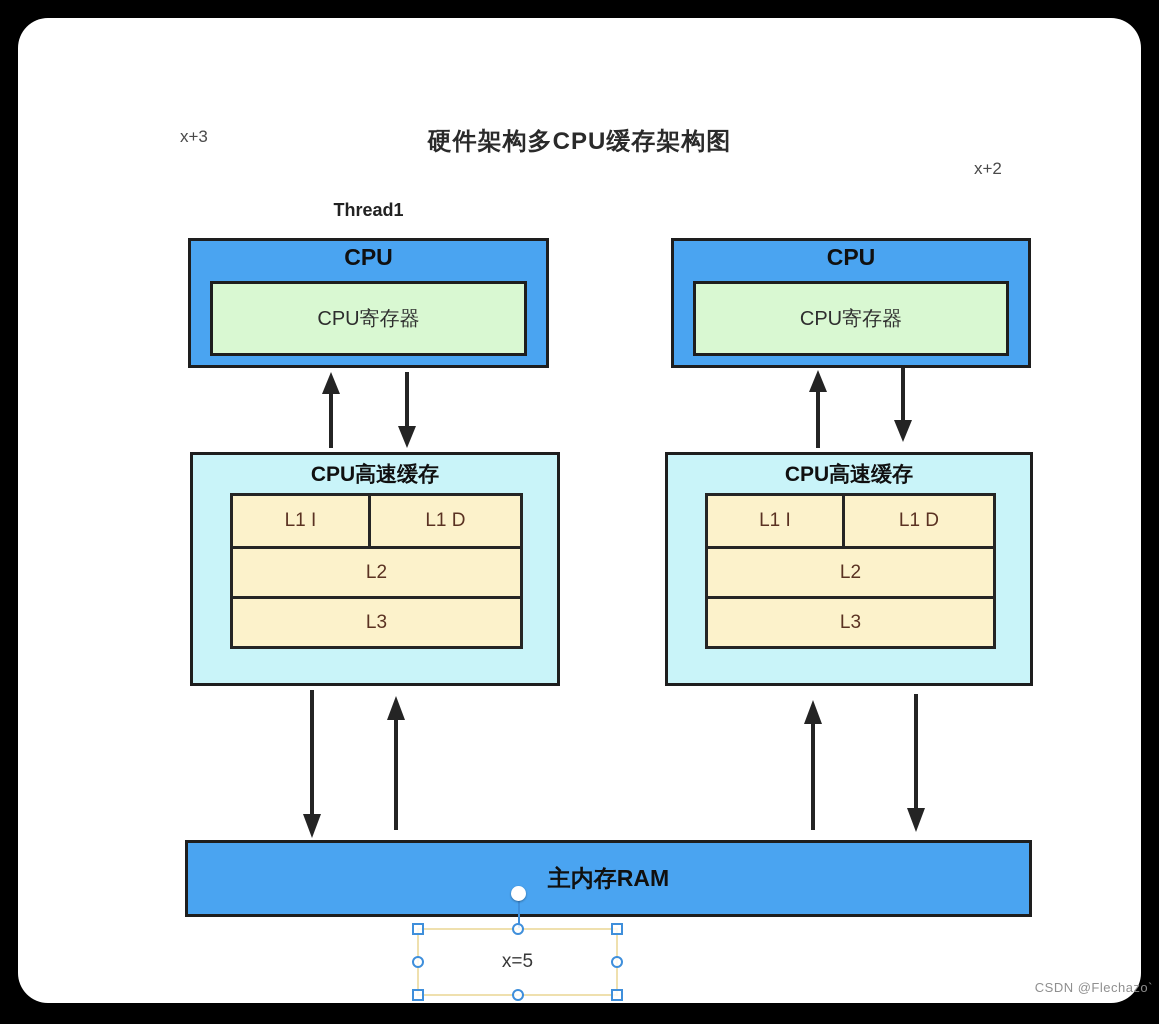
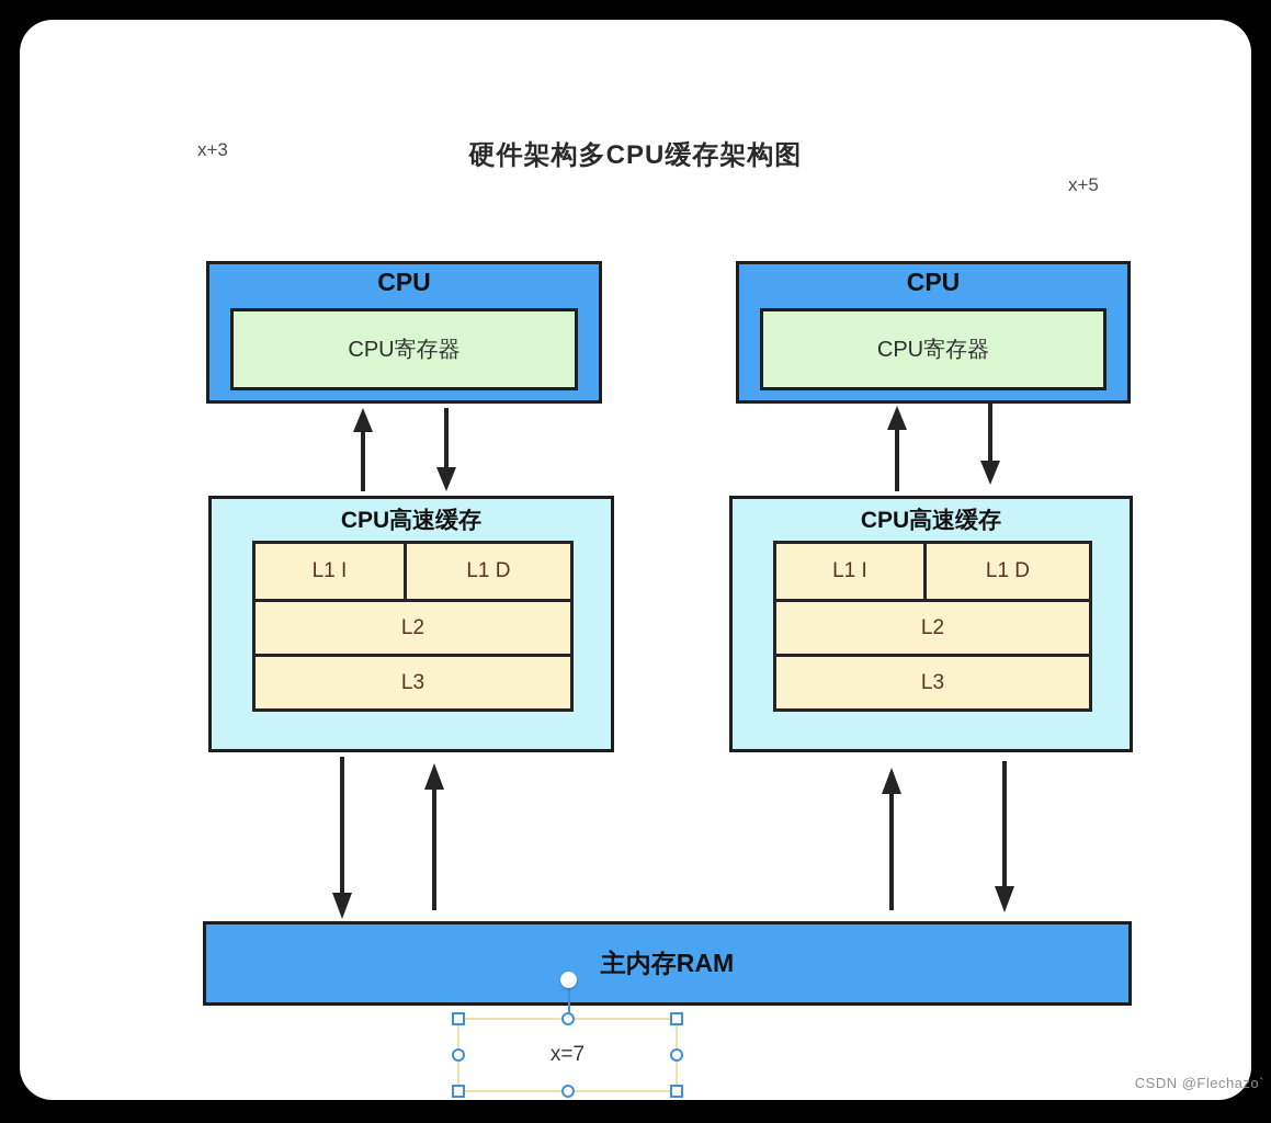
  硬件架构多CPU缓存架构图
  x+3
- x+2
+ x+5
- Thread1
  CPU
  CPU寄存器
  CPU
  CPU寄存器
  CPU高速缓存
  L1 I
  L1 D
  L2
  L3
  CPU高速缓存
  L1 I
  L1 D
  L2
  L3
  主内存RAM
- x=5
+ x=7
  CSDN @Flechazo`
